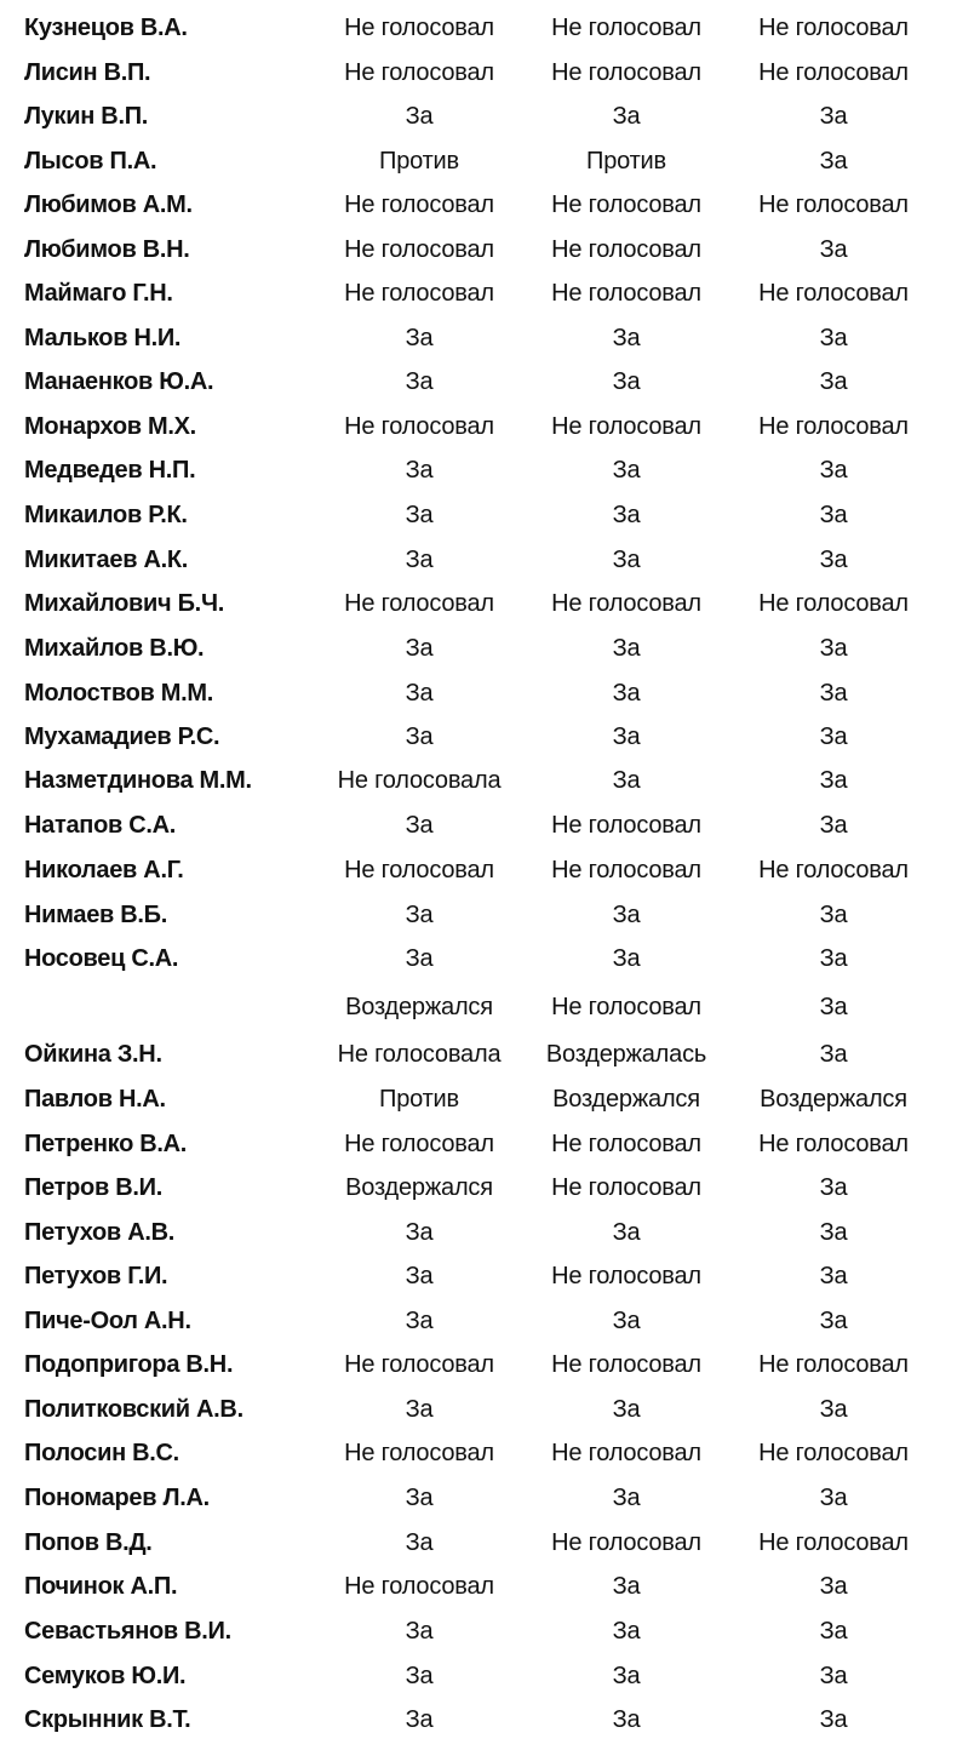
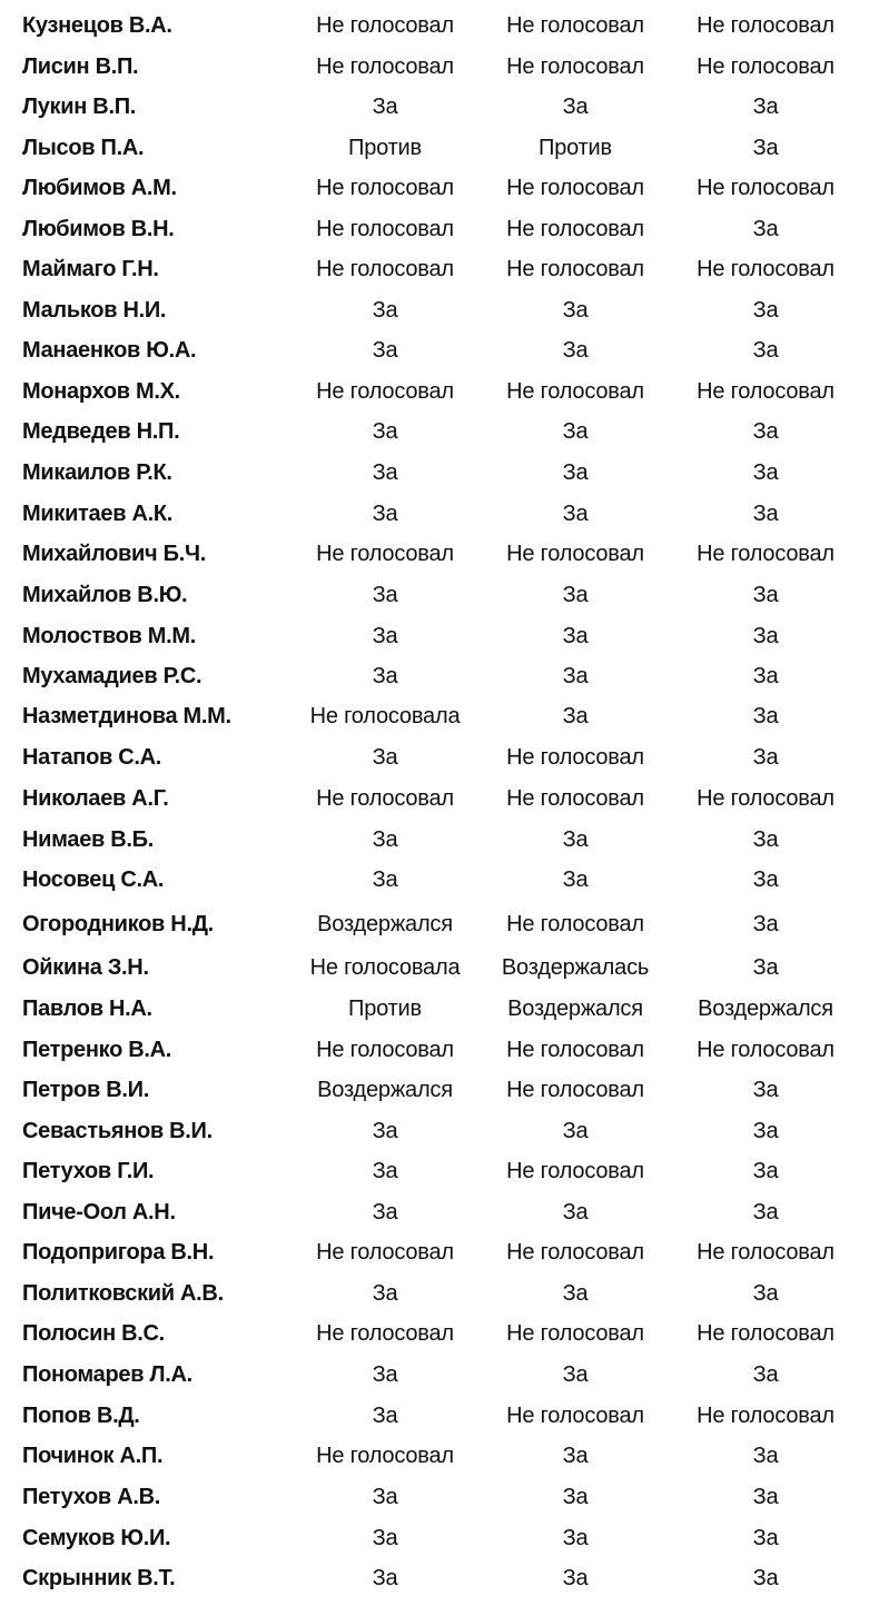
  Кузнецов В.А.
  Не голосовал
  Не голосовал
  Не голосовал
  Лисин В.П.
  Не голосовал
  Не голосовал
  Не голосовал
  Лукин В.П.
  За
  За
  За
  Лысов П.А.
  Против
  Против
  За
  Любимов А.М.
  Не голосовал
  Не голосовал
  Не голосовал
  Любимов В.Н.
  Не голосовал
  Не голосовал
  За
  Маймаго Г.Н.
  Не голосовал
  Не голосовал
  Не голосовал
  Мальков Н.И.
  За
  За
  За
  Манаенков Ю.А.
  За
  За
  За
  Монархов М.Х.
  Не голосовал
  Не голосовал
  Не голосовал
  Медведев Н.П.
  За
  За
  За
  Микаилов Р.К.
  За
  За
  За
  Микитаев А.К.
  За
  За
  За
  Михайлович Б.Ч.
  Не голосовал
  Не голосовал
  Не голосовал
  Михайлов В.Ю.
  За
  За
  За
  Молоствов М.М.
  За
  За
  За
  Мухамадиев Р.С.
  За
  За
  За
  Назметдинова М.М.
  Не голосовала
  За
  За
  Натапов С.А.
  За
  Не голосовал
  За
  Николаев А.Г.
  Не голосовал
  Не голосовал
  Не голосовал
  Нимаев В.Б.
  За
  За
  За
  Носовец С.А.
  За
  За
  За
+ Огородников Н.Д.
  Воздержался
  Не голосовал
  За
  Ойкина З.Н.
  Не голосовала
  Воздержалась
  За
  Павлов Н.А.
  Против
  Воздержался
  Воздержался
  Петренко В.А.
  Не голосовал
  Не голосовал
  Не голосовал
  Петров В.И.
  Воздержался
  Не голосовал
  За
- Петухов А.В.
+ Севастьянов В.И.
  За
  За
  За
  Петухов Г.И.
  За
  Не голосовал
  За
  Пиче-Оол А.Н.
  За
  За
  За
  Подопригора В.Н.
  Не голосовал
  Не голосовал
  Не голосовал
  Политковский А.В.
  За
  За
  За
  Полосин В.С.
  Не голосовал
  Не голосовал
  Не голосовал
  Пономарев Л.А.
  За
  За
  За
  Попов В.Д.
  За
  Не голосовал
  Не голосовал
  Починок А.П.
  Не голосовал
  За
  За
- Севастьянов В.И.
+ Петухов А.В.
  За
  За
  За
  Семуков Ю.И.
  За
  За
  За
  Скрынник В.Т.
  За
  За
  За
